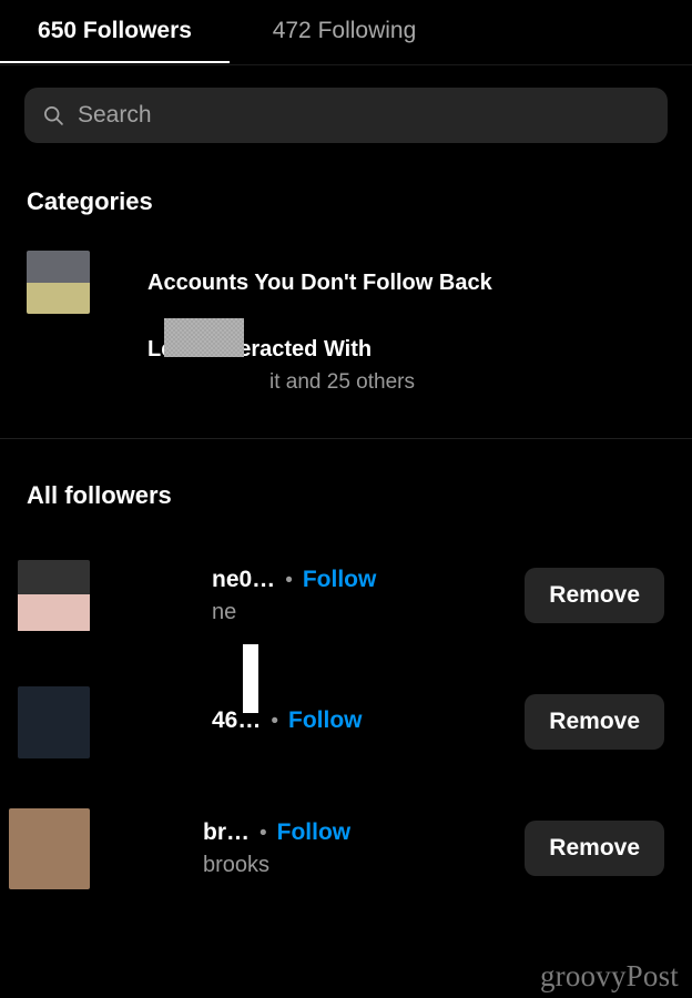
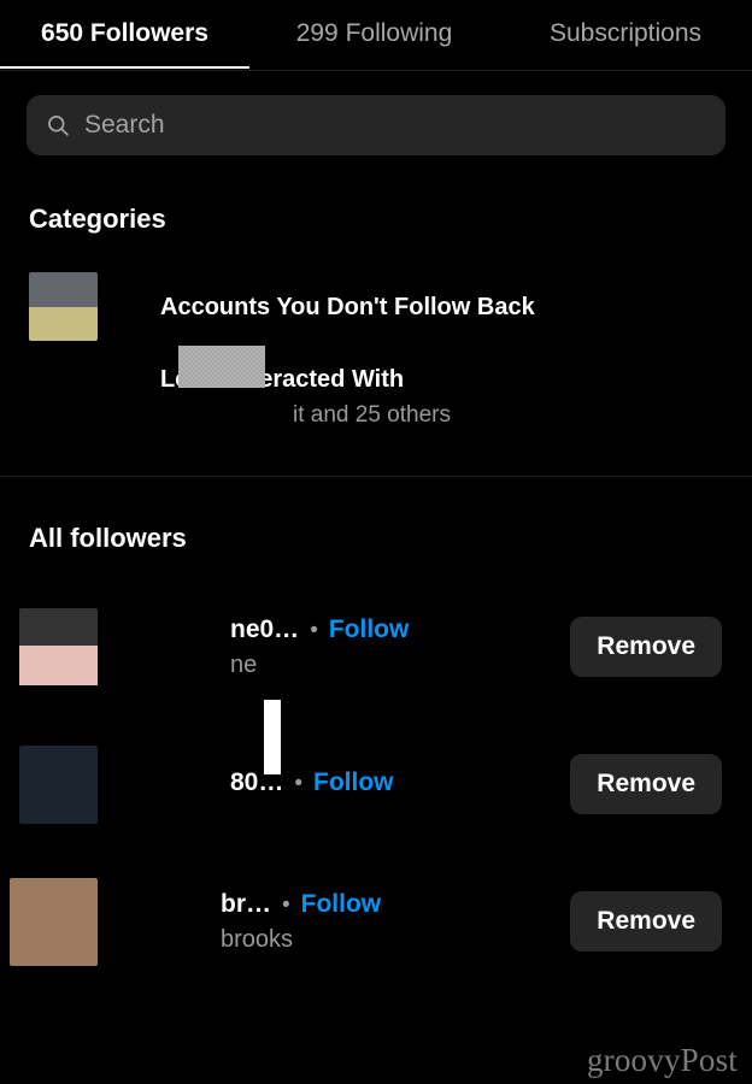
  650 Followers
- 472 Following
+ 299 Following
+ Subscriptions
  Search
  Categories
  Accounts You Don't Follow Back
  it and 25 others
  All followers
  ne0…
  •
  Follow
  ne
  Remove
- 46…
+ 80…
  •
  Follow
  Remove
  br…
  •
  Follow
  brooks
  Remove
  groovyPost
